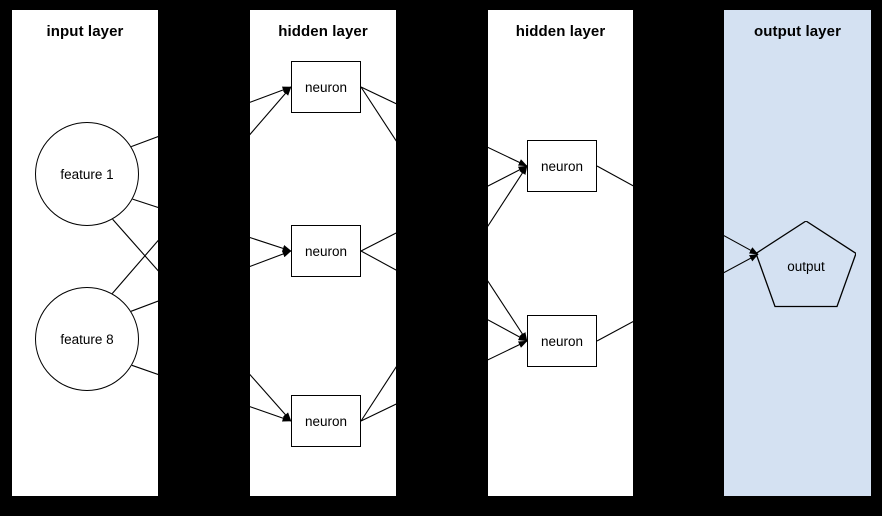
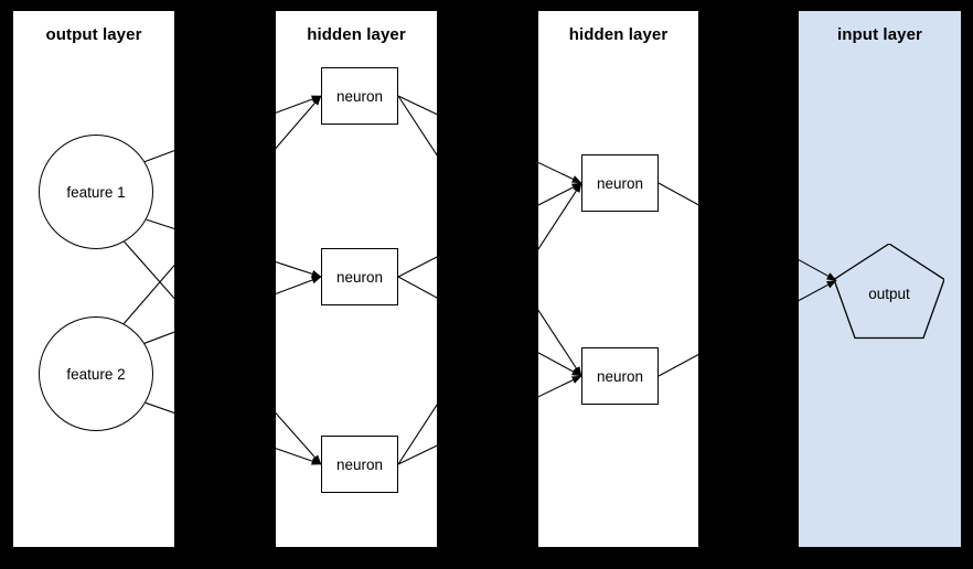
- input layer
+ output layer
  hidden layer
  hidden layer
- output layer
+ input layer
  feature 1
- feature 8
+ feature 2
  neuron
  neuron
  neuron
  neuron
  neuron
  output
